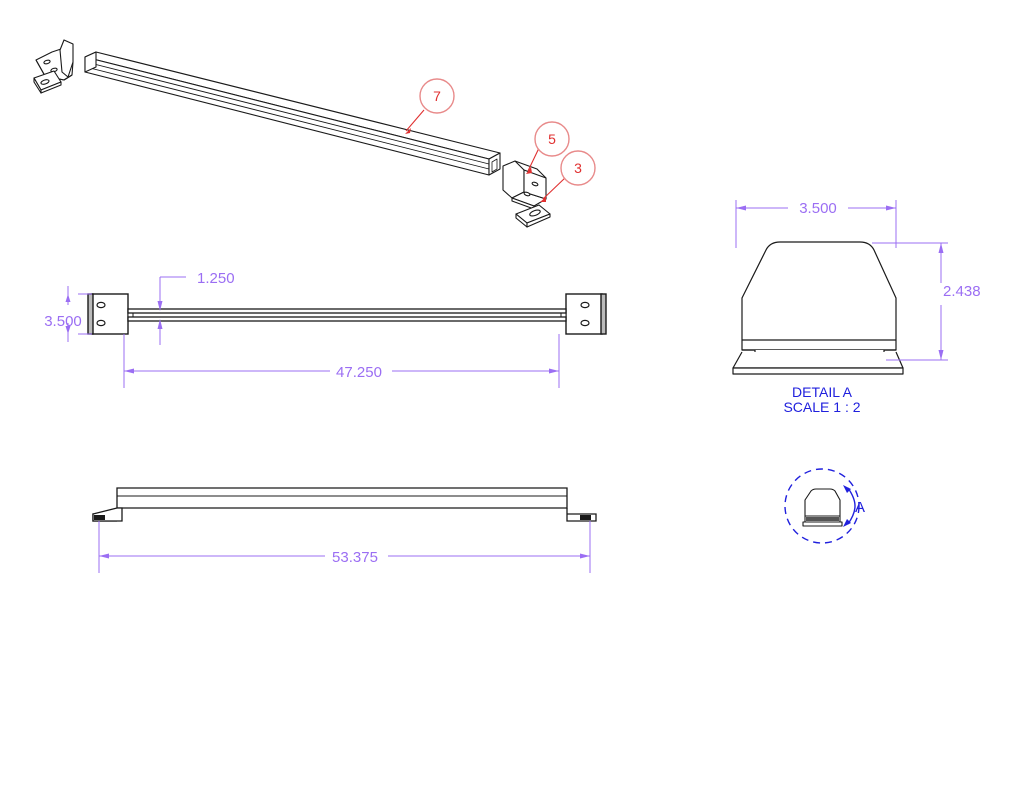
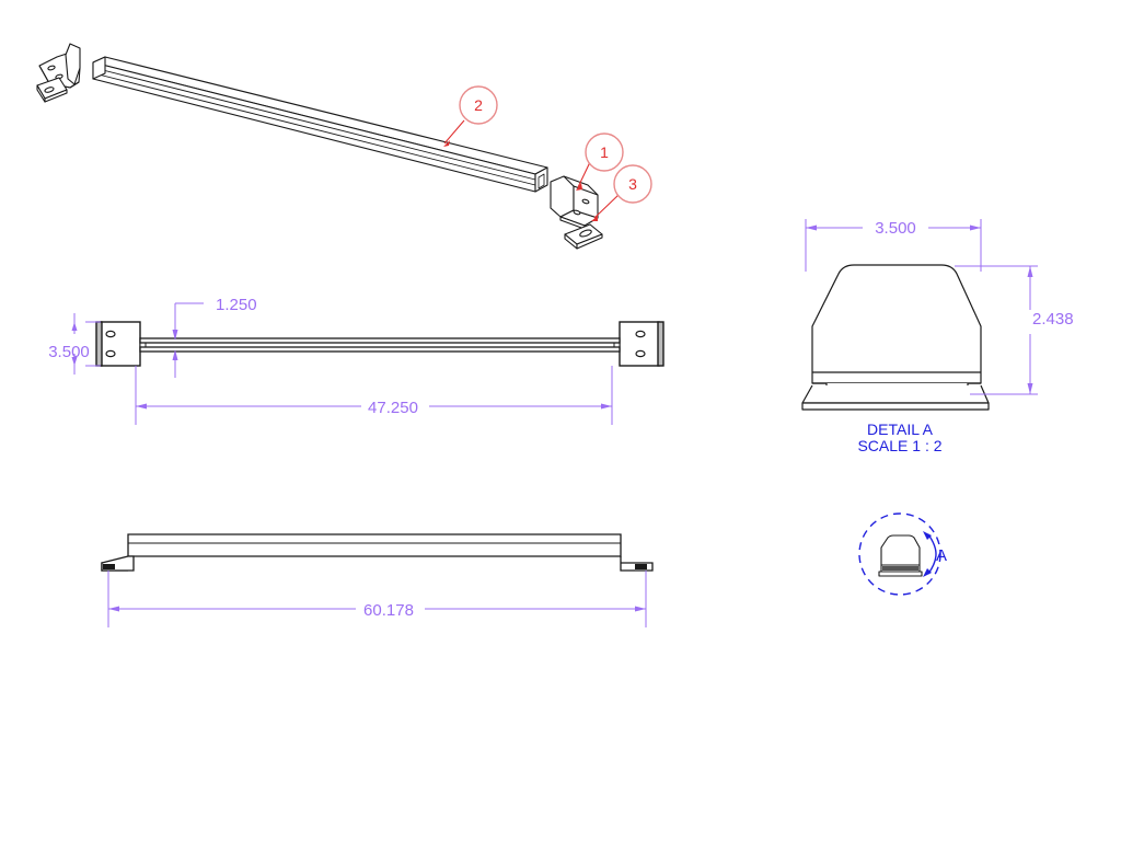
- 7
+ 2
- 5
+ 1
  3
  3.500
  1.250
  47.250
- 53.375
+ 60.178
  3.500
  2.438
  DETAIL A
  SCALE 1 : 2
  A
